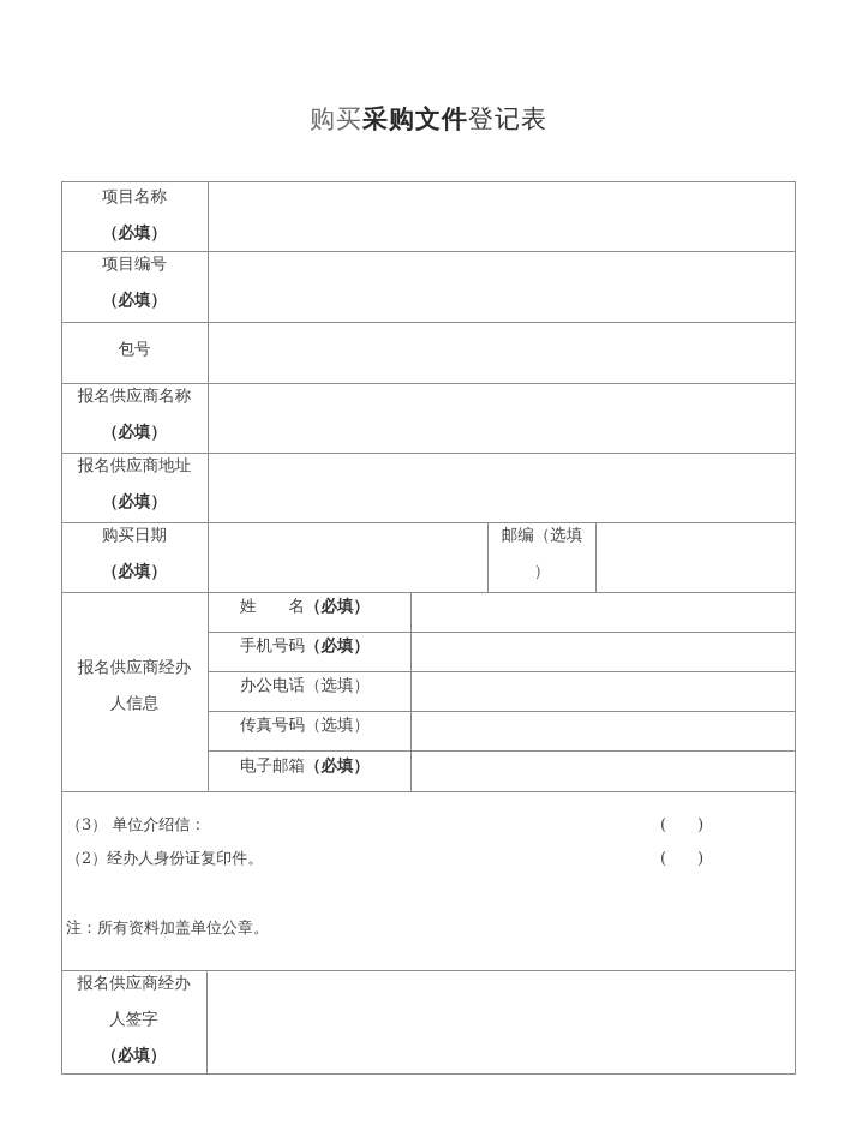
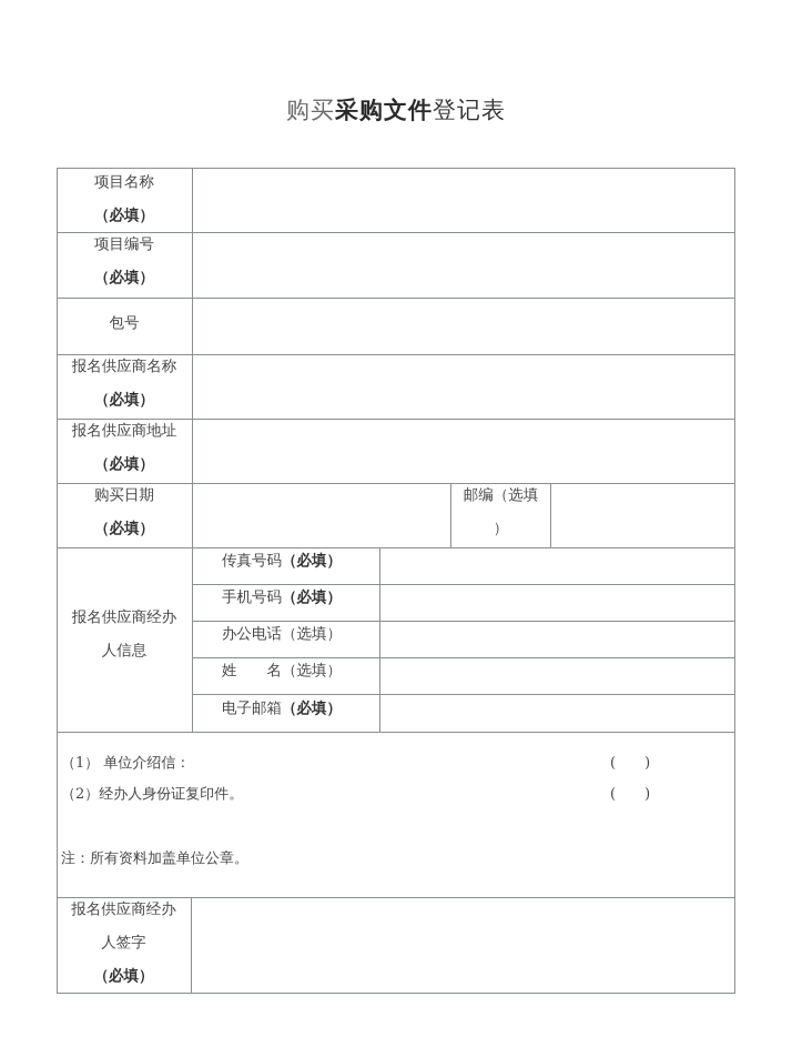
  购买采购文件登记表
  项目名称
  （必填）
  项目编号
  （必填）
  包号
  报名供应商名称
  （必填）
  报名供应商地址
  （必填）
  购买日期
  （必填）
  邮编（选填
  ）
  报名供应商经办
  人信息
- 姓 名（必填）
+ 传真号码（必填）
  手机号码（必填）
  办公电话（选填）
- 传真号码（选填）
+ 姓 名（选填）
  电子邮箱（必填）
- （3） 单位介绍信：
+ （1） 单位介绍信：
  ( )
  （2）经办人身份证复印件。
  ( )
  注：所有资料加盖单位公章。
  报名供应商经办
  人签字
  （必填）
